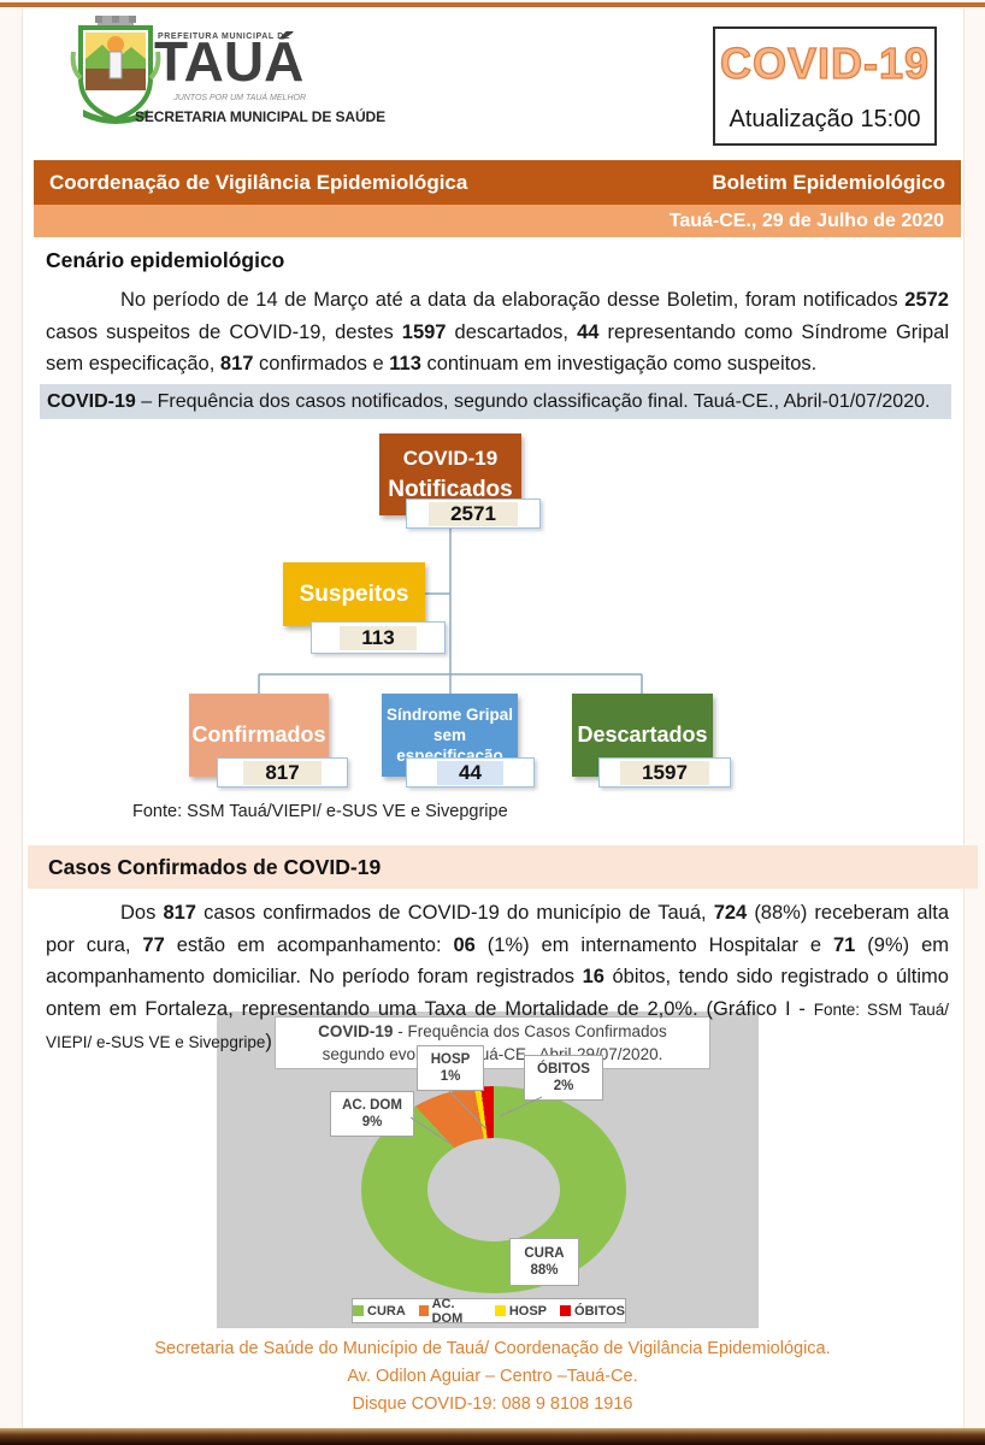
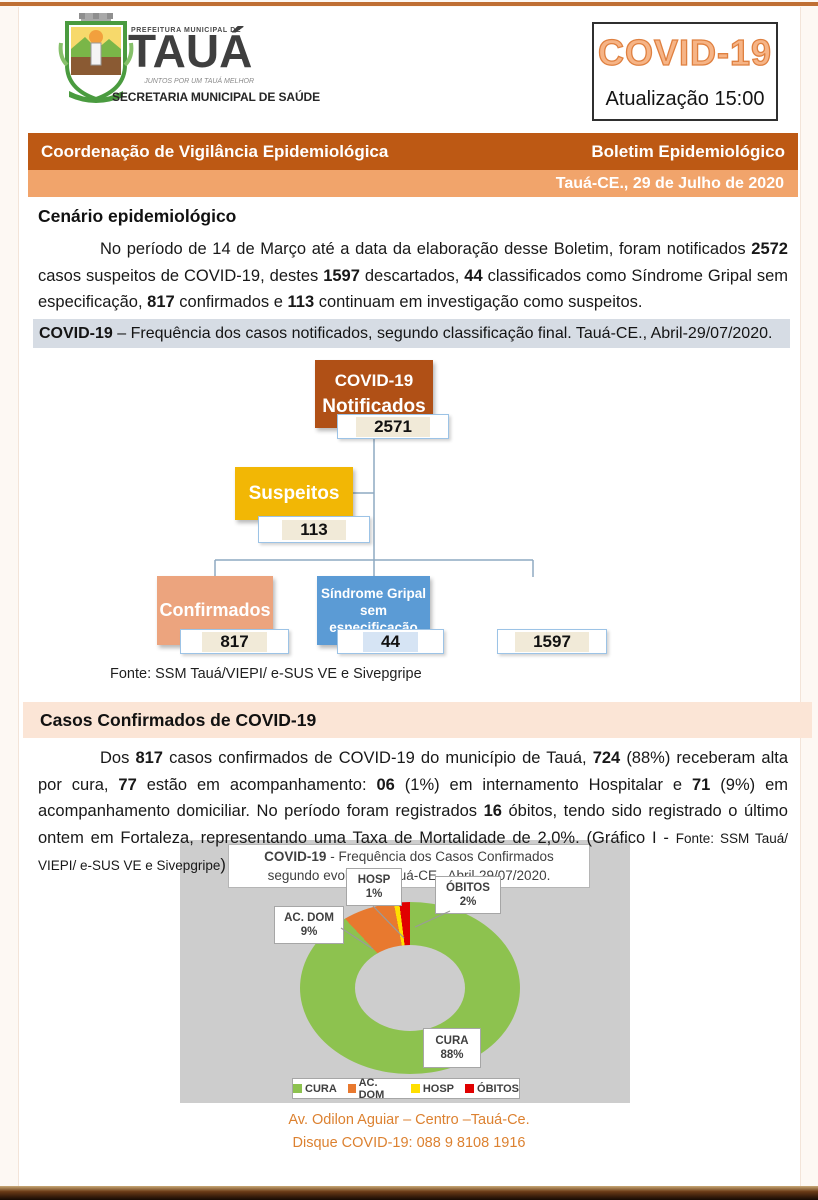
  TAUÁ
  SECRETARIA MUNICIPAL DE SAÚDE
  COVID-19
  Atualização 15:00
  Coordenação de Vigilância Epidemiológica
  Boletim Epidemiológico
  Tauá-CE., 29 de Julho de 2020
  Cenário epidemiológico
- No período de 14 de Março até a data da elaboração desse Boletim, foram notificados 2572 casos suspeitos de COVID-19, destes 1597 descartados, 44 representando como Síndrome Gripal sem especificação, 817 confirmados e 113 continuam em investigação como suspeitos.
+ No período de 14 de Março até a data da elaboração desse Boletim, foram notificados 2572 casos suspeitos de COVID-19, destes 1597 descartados, 44 classificados como Síndrome Gripal sem especificação, 817 confirmados e 113 continuam em investigação como suspeitos.
- COVID-19 – Frequência dos casos notificados, segundo classificação final. Tauá-CE., Abril-01/07/2020.
+ COVID-19 – Frequência dos casos notificados, segundo classificação final. Tauá-CE., Abril-29/07/2020.
  COVID-19
  Notificados
  2571
  Suspeitos
  113
  Confirmados
  817
  Síndrome Gripal
  sem especificação
  44
- Descartados
  1597
  Fonte: SSM Tauá/VIEPI/ e-SUS VE e Sivepgripe
  Casos Confirmados de COVID-19
  Dos 817 casos confirmados de COVID-19 do município de Tauá, 724 (88%) receberam alta por cura, 77 estão em acompanhamento: 06 (1%) em internamento Hospitalar e 71 (9%) em acompanhamento domiciliar. No período foram registrados 16 óbitos, tendo sido registrado o último ontem em Fortaleza, representando uma Taxa de Mortalidade de 2,0%. (Gráfico I - Fonte: SSM Tauá/ VIEPI/ e-SUS VE e Sivepgripe)
  COVID-19 - Frequência dos Casos Confirmados segundo evouá-CE07/2020.
  HOSP
  1%
  ÓBITOS
  2%
  AC. DOM
  9%
  CURA
  88%
  CURA
  AC. DOM
  HOSP
  ÓBITOS
- Secretaria de Saúde do Município de Tauá/ Coordenação de Vigilância Epidemiológica.
  Av. Odilon Aguiar – Centro –Tauá-Ce.
  Disque COVID-19: 088 9 8108 1916
